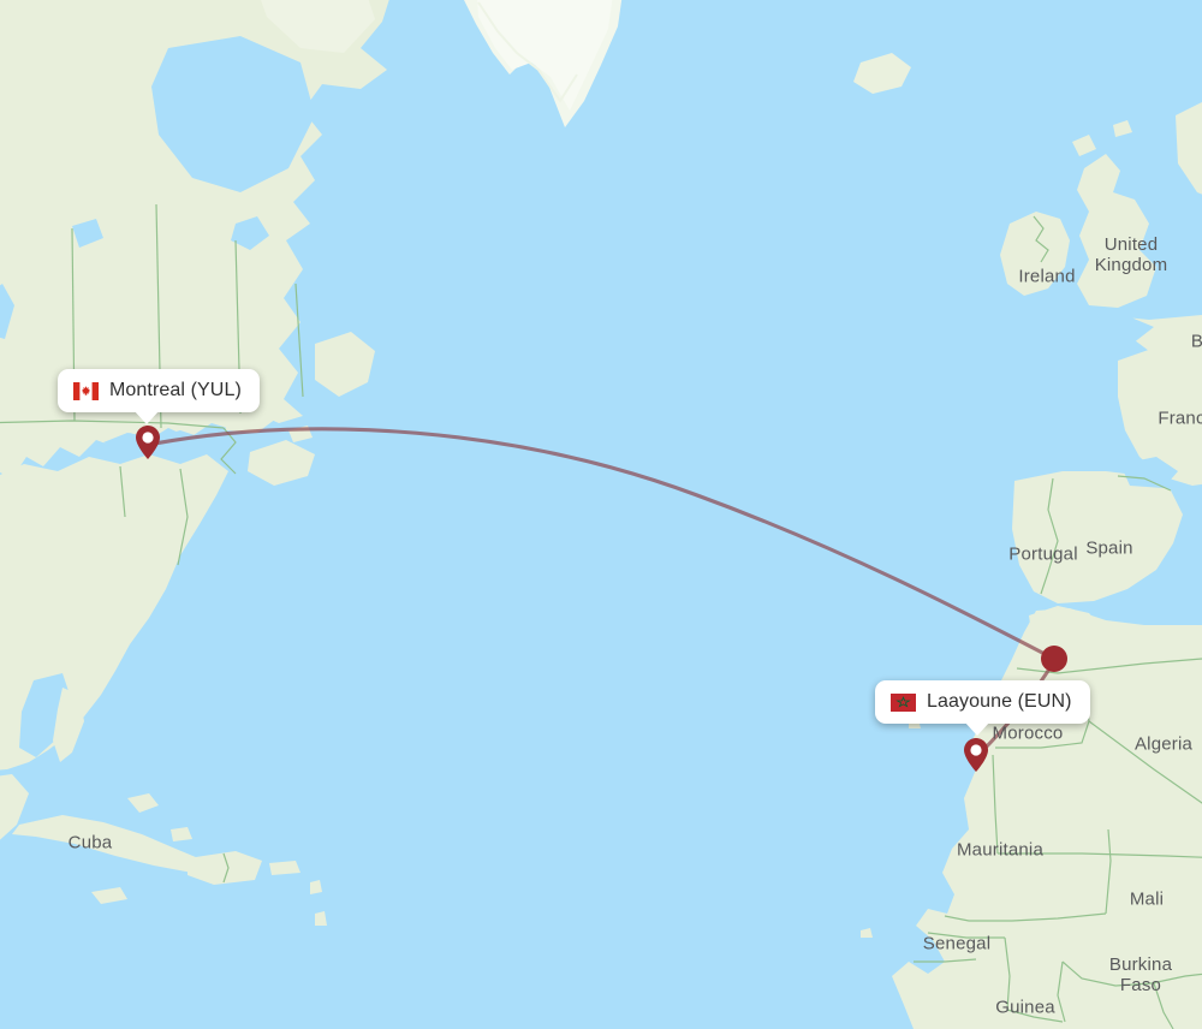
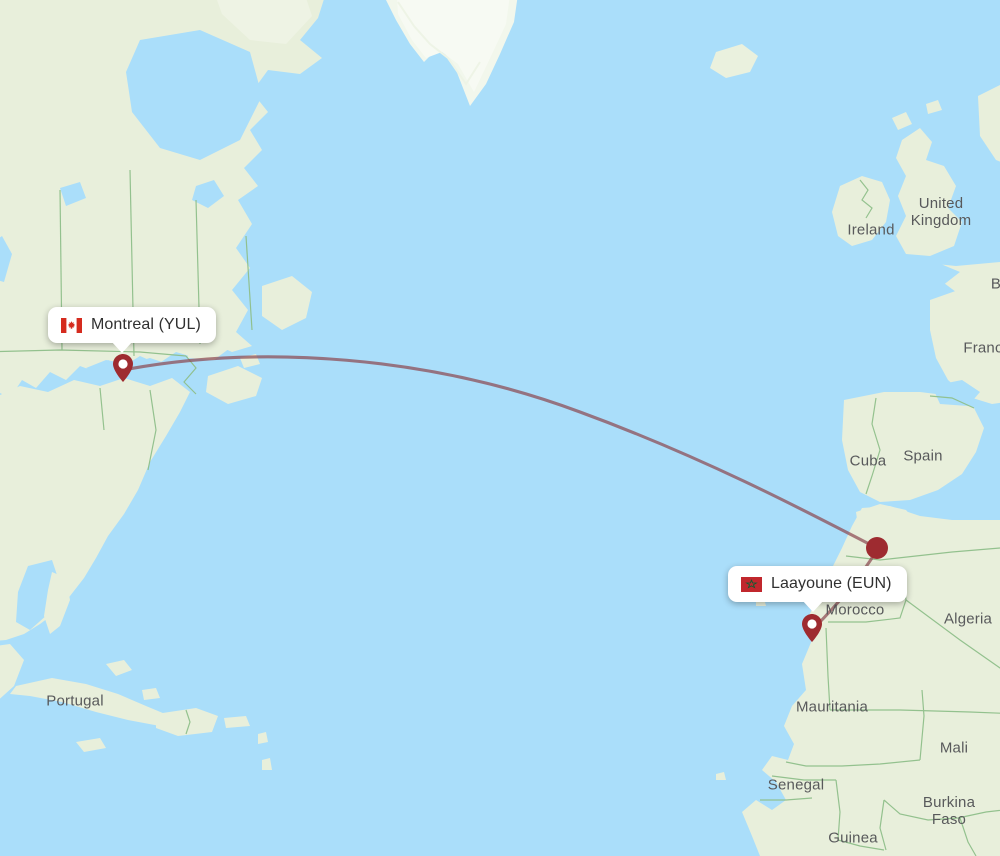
  Ireland
  United
  Kingdom
  B
  Franc
- Portugal
+ Cuba
  Spain
  Morocco
  Algeria
  Mauritania
  Mali
  Senegal
  Burkina
  Faso
  Guinea
- Cuba
+ Portugal
  Montreal (YUL)
  Laayoune (EUN)
